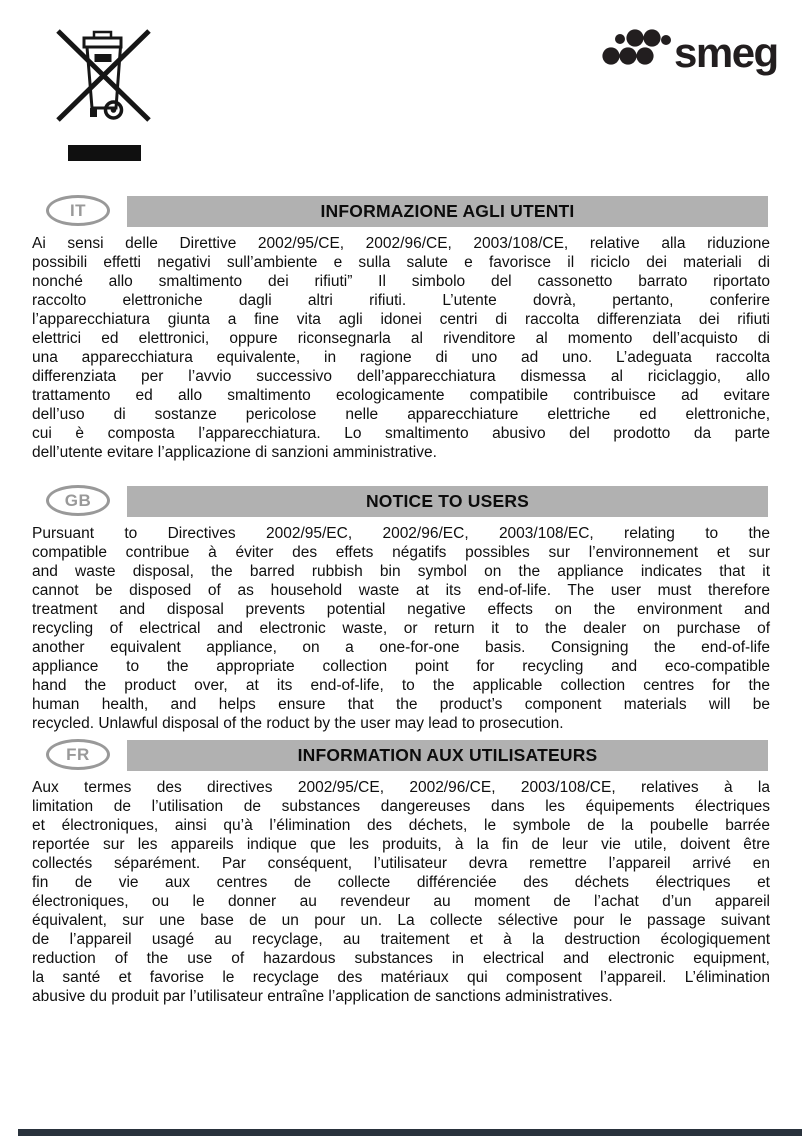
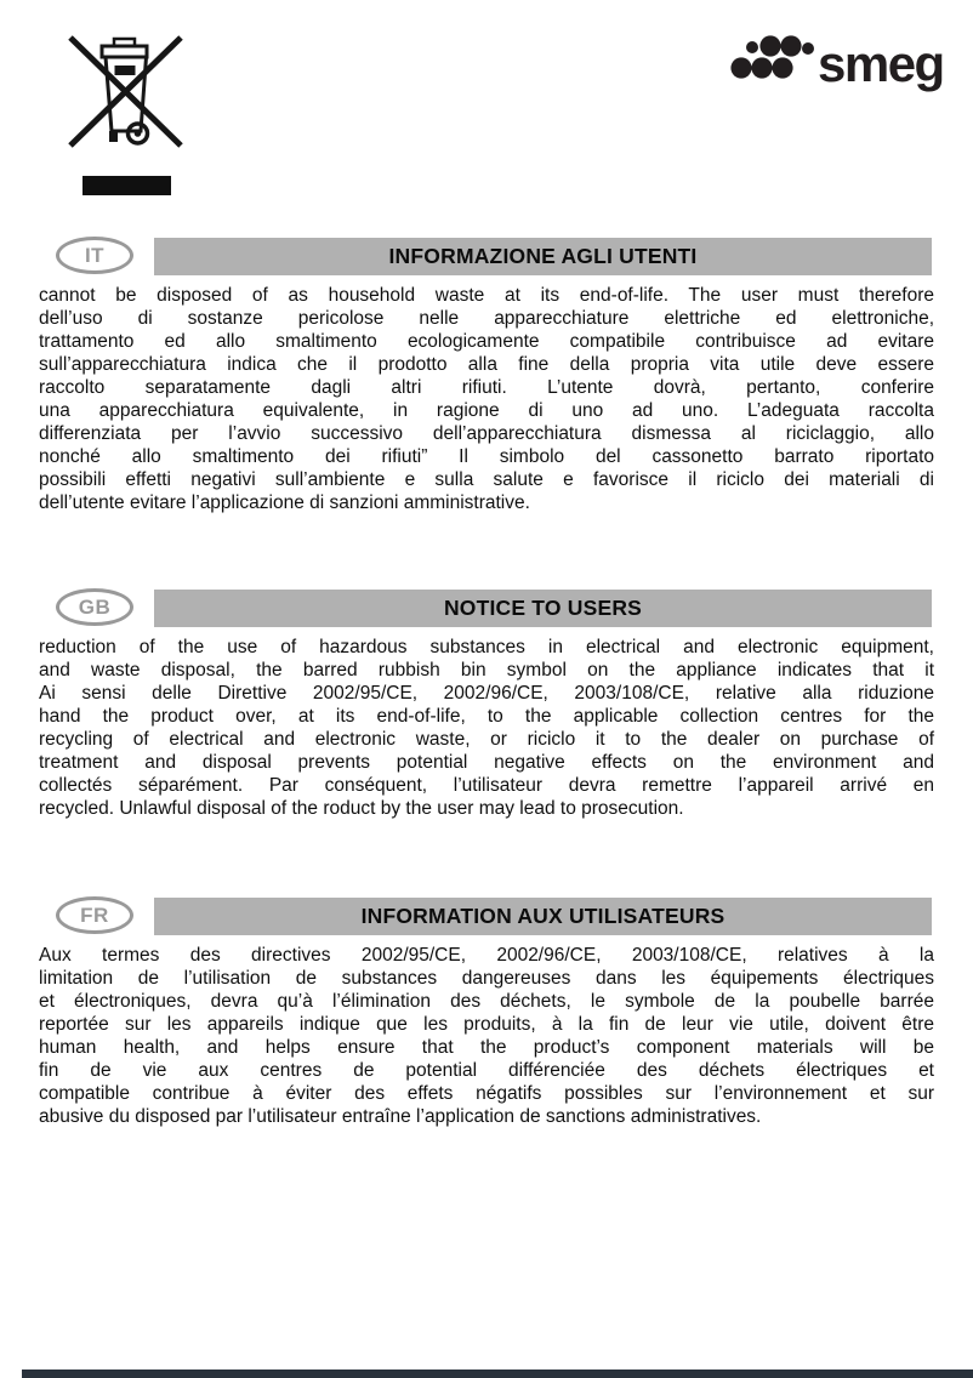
  smeg
  IT
  INFORMAZIONE AGLI UTENTI
- Ai sensi delle Direttive 2002/95/CE, 2002/96/CE, 2003/108/CE, relative alla riduzione
+ cannot be disposed of as household waste at its end-of-life. The user must therefore
- possibili effetti negativi sull’ambiente e sulla salute e favorisce il riciclo dei materiali di
+ dell’uso di sostanze pericolose nelle apparecchiature elettriche ed elettroniche,
- nonché allo smaltimento dei rifiuti” Il simbolo del cassonetto barrato riportato
+ trattamento ed allo smaltimento ecologicamente compatibile contribuisce ad evitare
+ sull’apparecchiatura indica che il prodotto alla fine della propria vita utile deve essere
- raccolto elettroniche dagli altri rifiuti. L’utente dovrà, pertanto, conferire
+ raccolto separatamente dagli altri rifiuti. L’utente dovrà, pertanto, conferire
- l’apparecchiatura giunta a fine vita agli idonei centri di raccolta differenziata dei rifiuti
- elettrici ed elettronici, oppure riconsegnarla al rivenditore al momento dell’acquisto di
  una apparecchiatura equivalente, in ragione di uno ad uno. L’adeguata raccolta
  differenziata per l’avvio successivo dell’apparecchiatura dismessa al riciclaggio, allo
- trattamento ed allo smaltimento ecologicamente compatibile contribuisce ad evitare
+ nonché allo smaltimento dei rifiuti” Il simbolo del cassonetto barrato riportato
- dell’uso di sostanze pericolose nelle apparecchiature elettriche ed elettroniche,
+ possibili effetti negativi sull’ambiente e sulla salute e favorisce il riciclo dei materiali di
- cui è composta l’apparecchiatura. Lo smaltimento abusivo del prodotto da parte
  dell’utente evitare l’applicazione di sanzioni amministrative.
  GB
  NOTICE TO USERS
- Pursuant to Directives 2002/95/EC, 2002/96/EC, 2003/108/EC, relating to the
- compatible contribue à éviter des effets négatifs possibles sur l’environnement et sur
+ reduction of the use of hazardous substances in electrical and electronic equipment,
  and waste disposal, the barred rubbish bin symbol on the appliance indicates that it
- cannot be disposed of as household waste at its end-of-life. The user must therefore
+ Ai sensi delle Direttive 2002/95/CE, 2002/96/CE, 2003/108/CE, relative alla riduzione
- treatment and disposal prevents potential negative effects on the environment and
+ hand the product over, at its end-of-life, to the applicable collection centres for the
- recycling of electrical and electronic waste, or return it to the dealer on purchase of
+ recycling of electrical and electronic waste, or riciclo it to the dealer on purchase of
- another equivalent appliance, on a one-for-one basis. Consigning the end-of-life
- appliance to the appropriate collection point for recycling and eco-compatible
- hand the product over, at its end-of-life, to the applicable collection centres for the
+ treatment and disposal prevents potential negative effects on the environment and
- human health, and helps ensure that the product’s component materials will be
+ collectés séparément. Par conséquent, l’utilisateur devra remettre l’appareil arrivé en
  recycled. Unlawful disposal of the roduct by the user may lead to prosecution.
  FR
  INFORMATION AUX UTILISATEURS
  Aux termes des directives 2002/95/CE, 2002/96/CE, 2003/108/CE, relatives à la
  limitation de l’utilisation de substances dangereuses dans les équipements électriques
- et électroniques, ainsi qu’à l’élimination des déchets, le symbole de la poubelle barrée
+ et électroniques, devra qu’à l’élimination des déchets, le symbole de la poubelle barrée
  reportée sur les appareils indique que les produits, à la fin de leur vie utile, doivent être
- collectés séparément. Par conséquent, l’utilisateur devra remettre l’appareil arrivé en
+ human health, and helps ensure that the product’s component materials will be
- fin de vie aux centres de collecte différenciée des déchets électriques et
+ fin de vie aux centres de potential différenciée des déchets électriques et
- électroniques, ou le donner au revendeur au moment de l’achat d’un appareil
- équivalent, sur une base de un pour un. La collecte sélective pour le passage suivant
- de l’appareil usagé au recyclage, au traitement et à la destruction écologiquement
- reduction of the use of hazardous substances in electrical and electronic equipment,
+ compatible contribue à éviter des effets négatifs possibles sur l’environnement et sur
- la santé et favorise le recyclage des matériaux qui composent l’appareil. L’élimination
- abusive du produit par l’utilisateur entraîne l’application de sanctions administratives.
+ abusive du disposed par l’utilisateur entraîne l’application de sanctions administratives.
